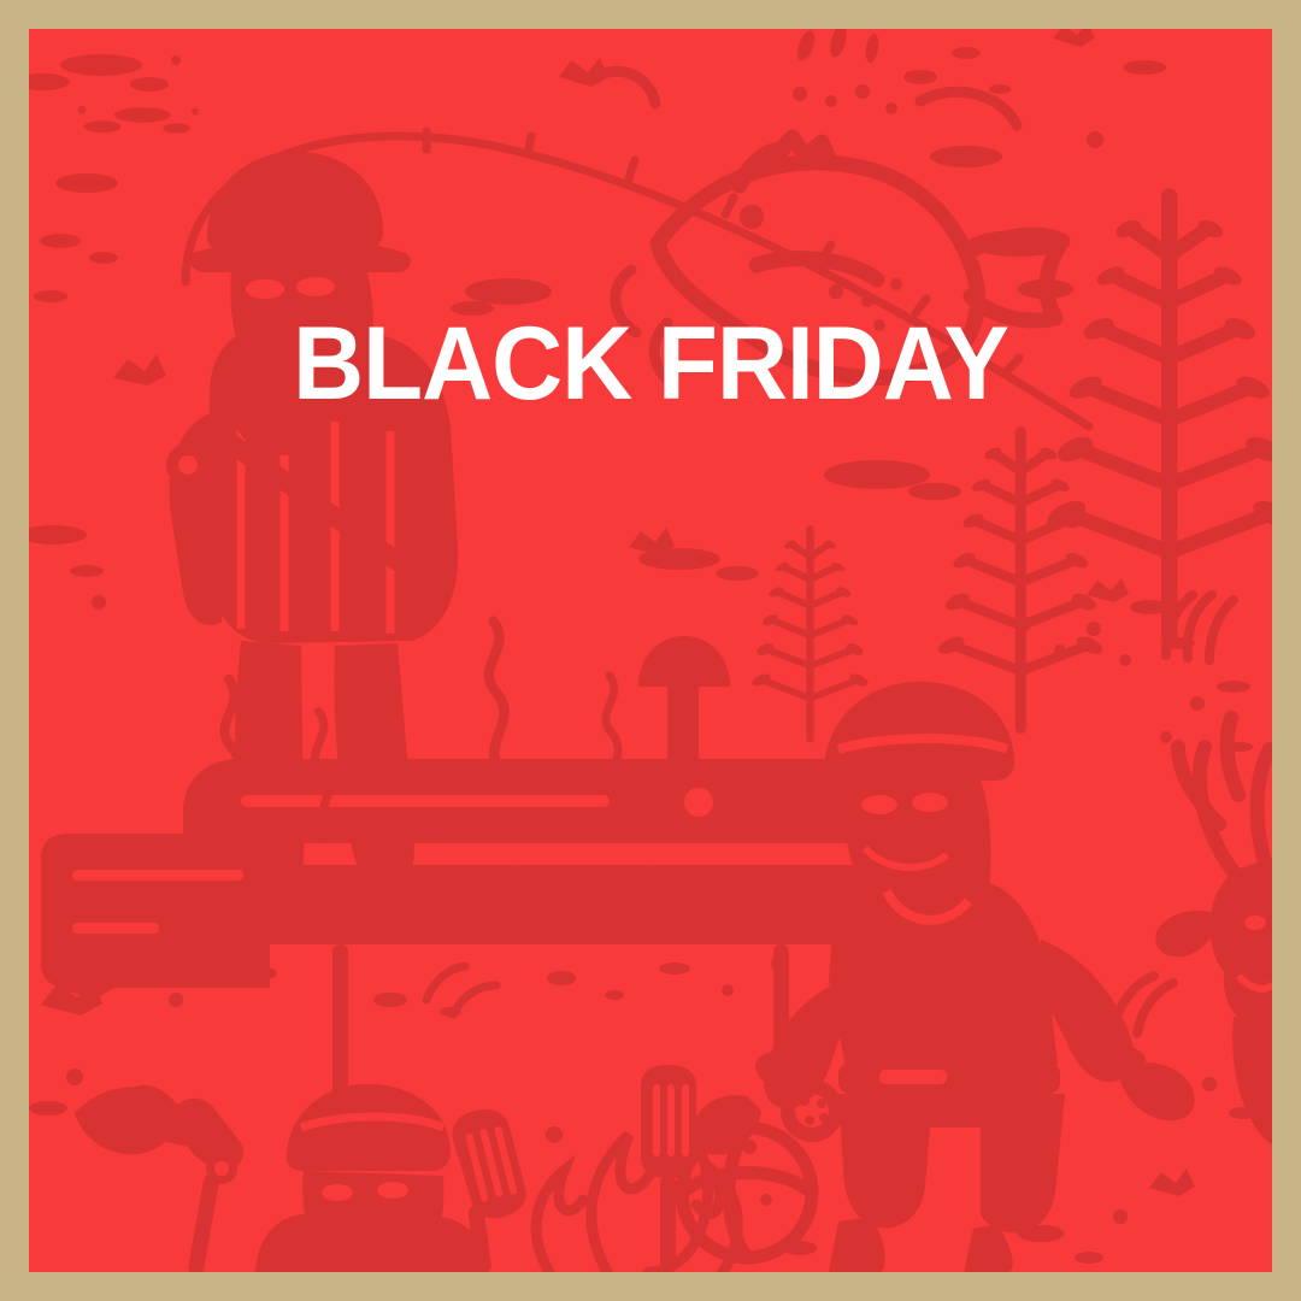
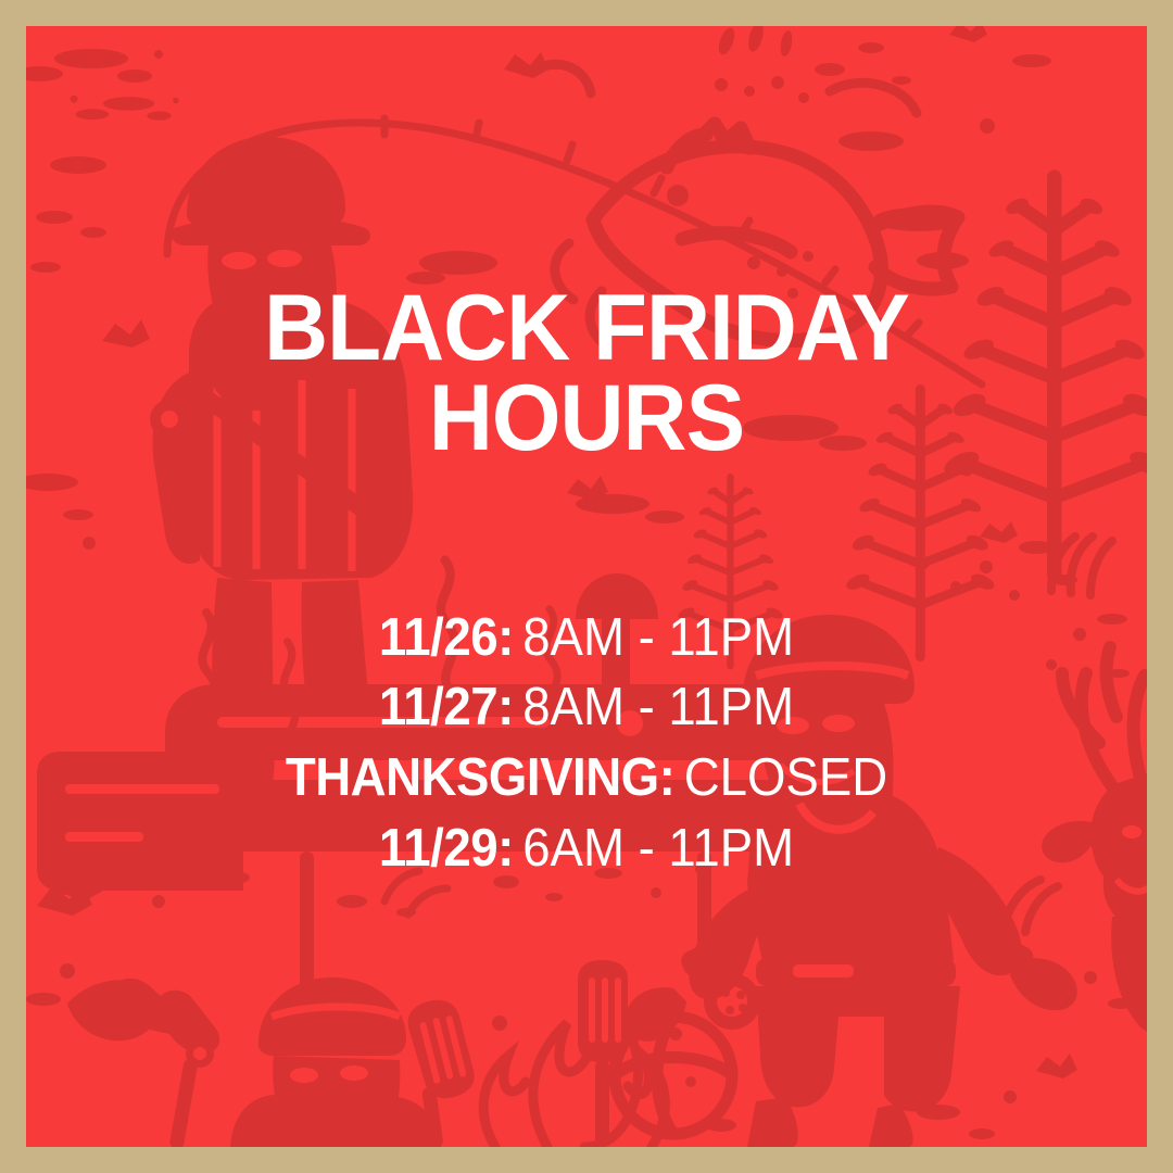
  BLACK FRIDAY
+ HOURS
+ 11/26: 8AM - 11PM
+ 11/27: 8AM - 11PM
+ THANKSGIVING: CLOSED
+ 11/29: 6AM - 11PM
